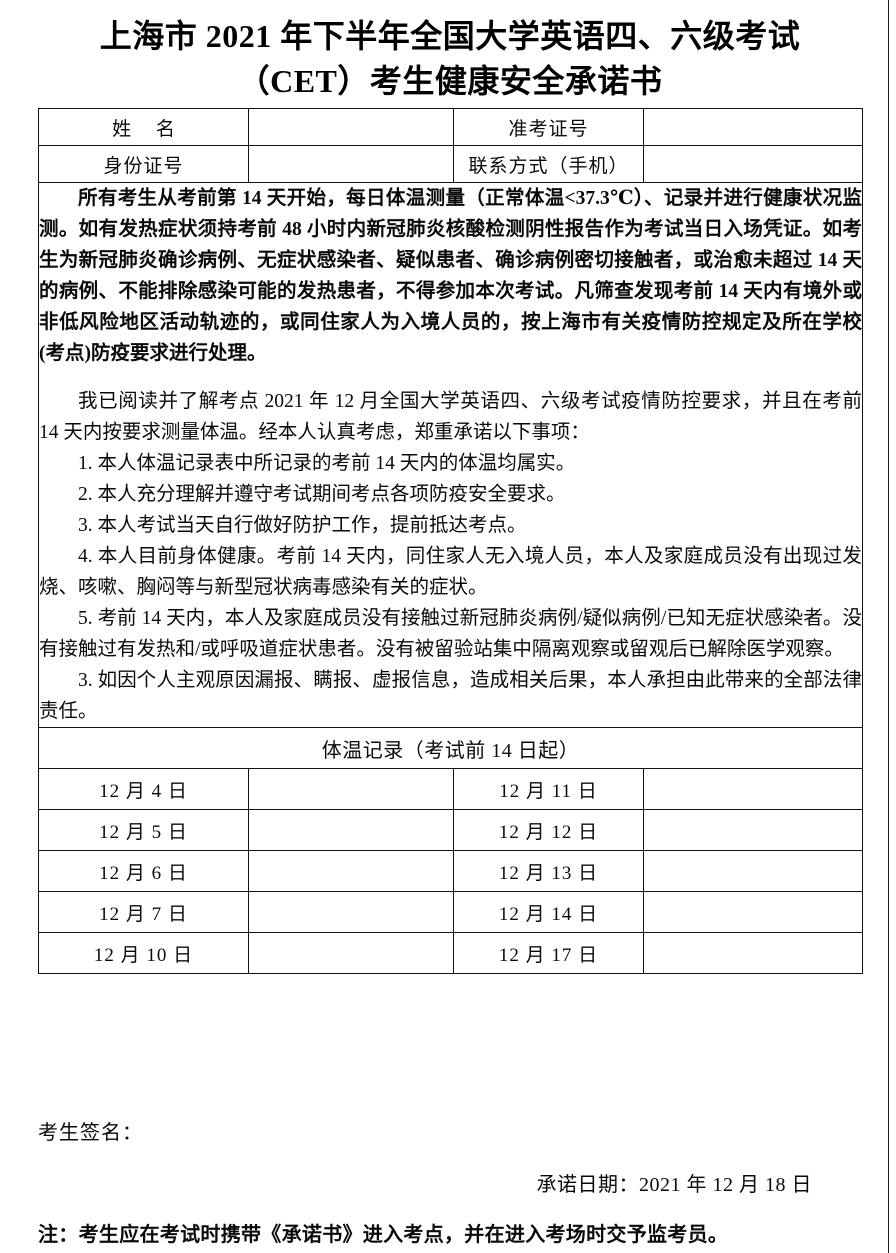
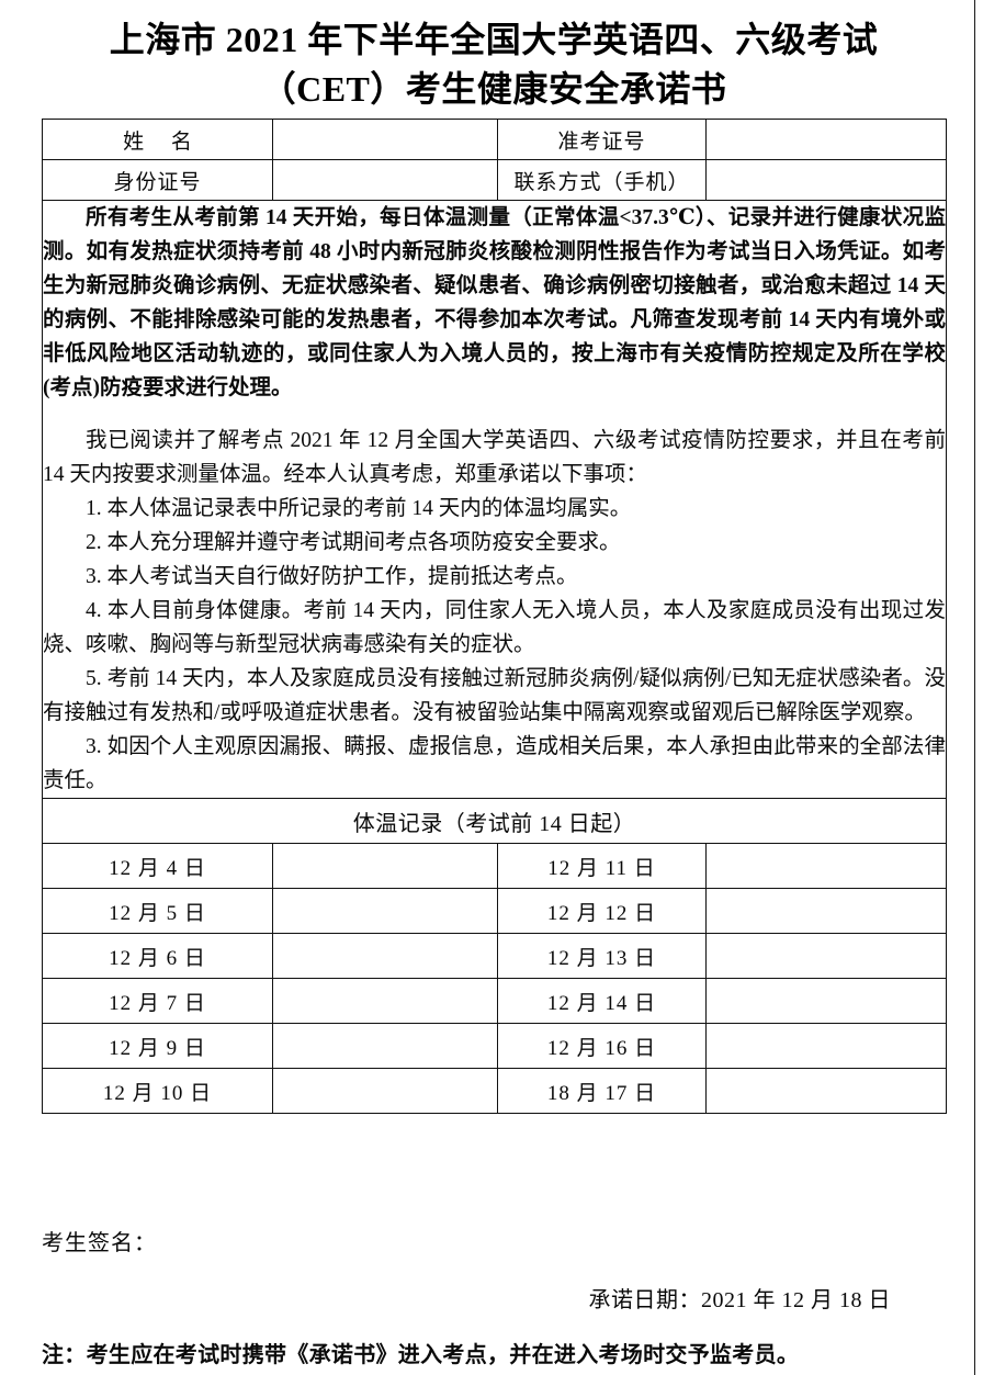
  上海市 2021 年下半年全国大学英语四、六级考试
  （CET）考生健康安全承诺书
  姓 名		准考证号
  身份证号		联系方式（手机）
  所有考生从考前第 14 天开始，每日体温测量（正常体温<37.3℃）、记录并进行健康状况监测。如有发热症状须持考前 48 小时内新冠肺炎核酸检测阴性报告作为考试当日入场凭证。如考生为新冠肺炎确诊病例、无症状感染者、疑似患者、确诊病例密切接触者，或治愈未超过 14 天的病例、不能排除感染可能的发热患者，不得参加本次考试。凡筛查发现考前 14 天内有境外或非低风险地区活动轨迹的，或同住家人为入境人员的，按上海市有关疫情防控规定及所在学校(考点)防疫要求进行处理。 我已阅读并了解考点 2021 年 12 月全国大学英语四、六级考试疫情防控要求，并且在考前 14 天内按要求测量体温。经本人认真考虑，郑重承诺以下事项： 1. 本人体温记录表中所记录的考前 14 天内的体温均属实。 2. 本人充分理解并遵守考试期间考点各项防疫安全要求。 3. 本人考试当天自行做好防护工作，提前抵达考点。 4. 本人目前身体健康。考前 14 天内，同住家人无入境人员，本人及家庭成员没有出现过发烧、咳嗽、胸闷等与新型冠状病毒感染有关的症状。 5. 考前 14 天内，本人及家庭成员没有接触过新冠肺炎病例/疑似病例/已知无症状感染者。没有接触过有发热和/或呼吸道症状患者。没有被留验站集中隔离观察或留观后已解除医学观察。 3. 如因个人主观原因漏报、瞒报、虚报信息，造成相关后果，本人承担由此带来的全部法律责任。
  体温记录（考试前 14 日起）
  12 月 4 日		12 月 11 日
  12 月 5 日		12 月 12 日
  12 月 6 日		12 月 13 日
  12 月 7 日		12 月 14 日
+ 12 月 9 日		12 月 16 日
- 12 月 10 日		12 月 17 日
+ 12 月 10 日		18 月 17 日
  考生签名：
  承诺日期：2021 年 12 月 18 日
  注：考生应在考试时携带《承诺书》进入考点，并在进入考场时交予监考员。
